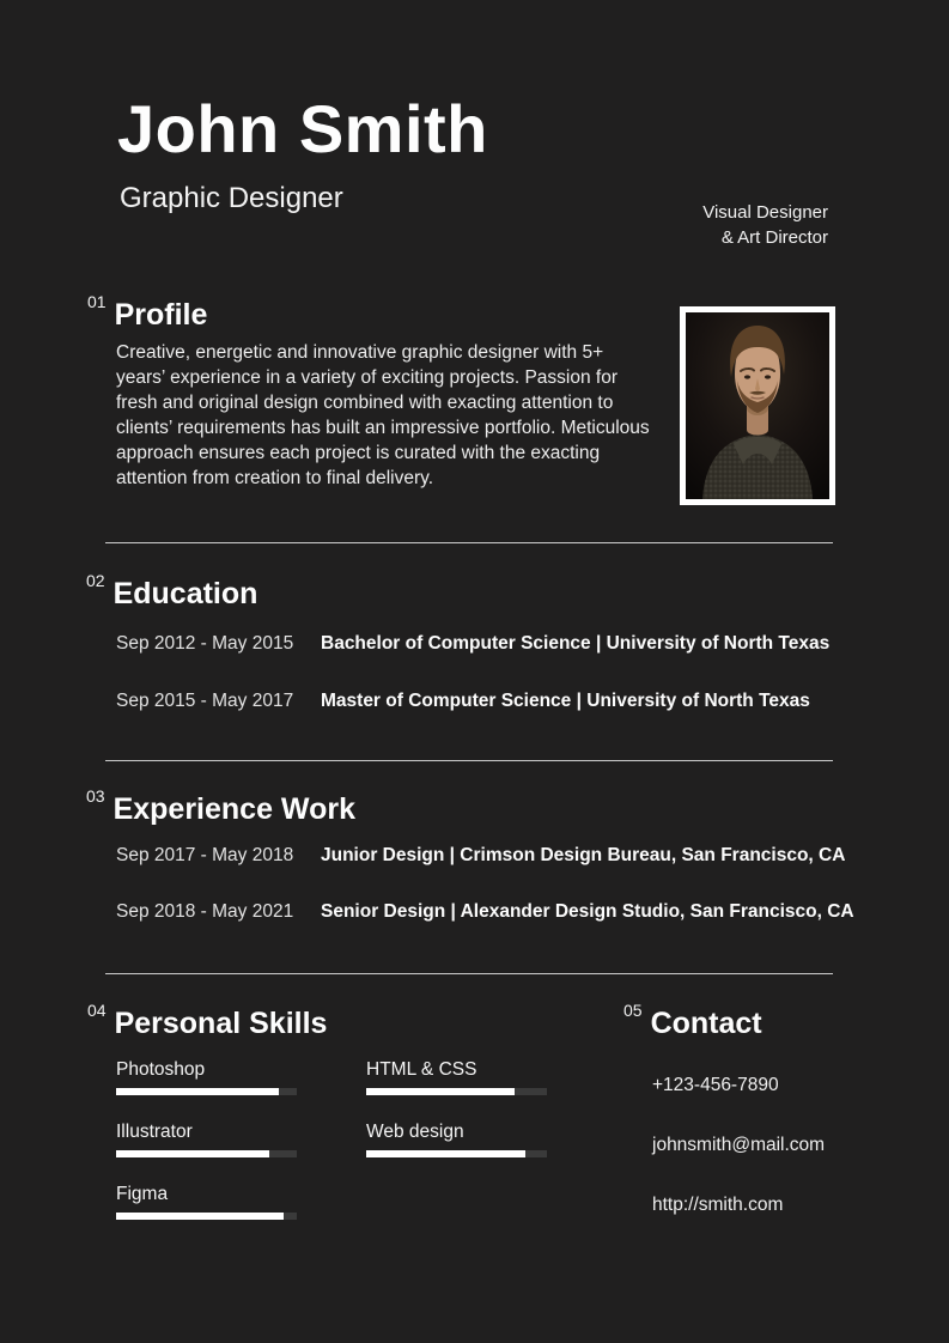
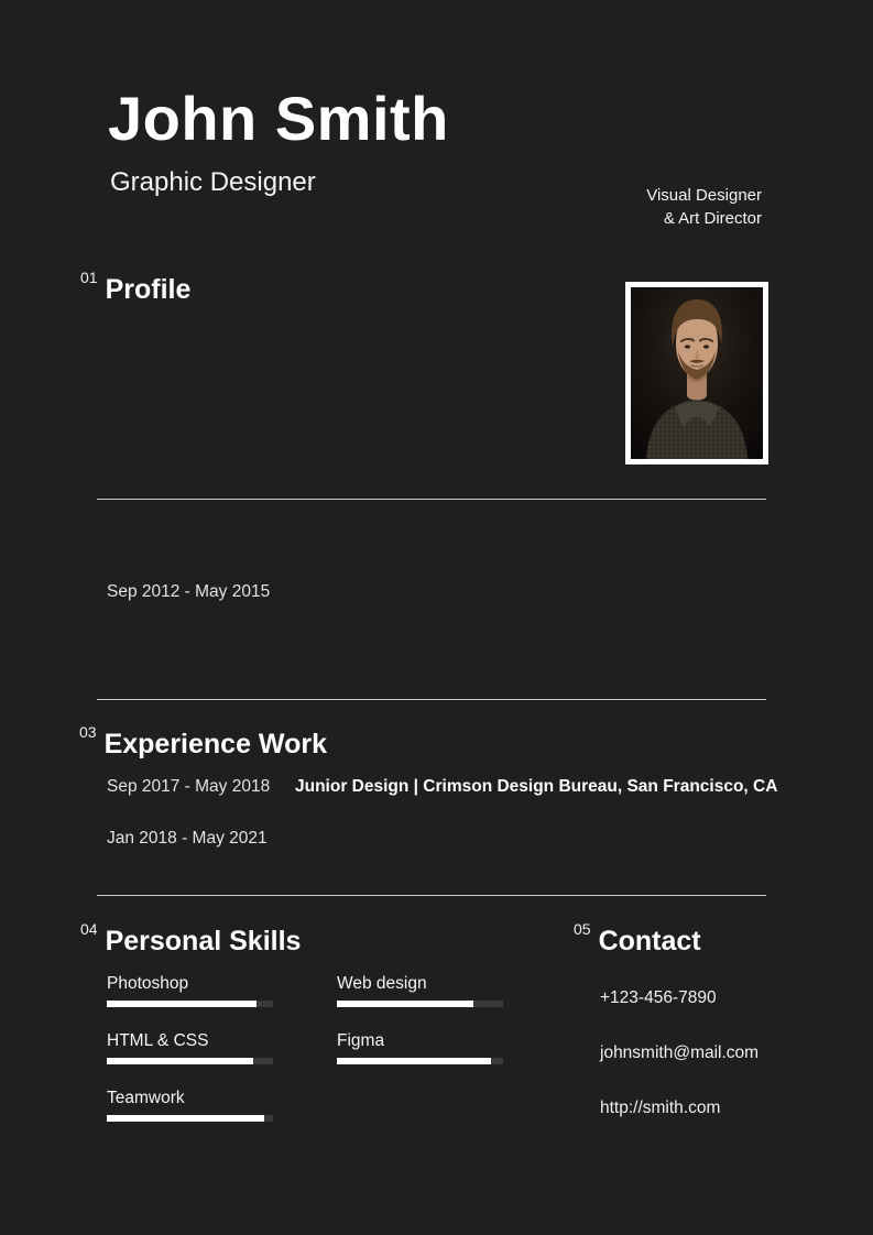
  John Smith
  Graphic Designer
  Visual Designer
  & Art Director
  01
  Profile
- Creative, energetic and innovative graphic designer with 5+ years’ experience in a variety of exciting projects. Passion for fresh and original design combined with exacting attention to clients’ requirements has built an impressive portfolio. Meticulous approach ensures each project is curated with the exacting attention from creation to final delivery.
- 02
- Education
  Sep 2012 - May 2015
- Bachelor of Computer Science | University of North Texas
- Sep 2015 - May 2017
- Master of Computer Science | University of North Texas
  03
  Experience Work
  Sep 2017 - May 2018
  Junior Design | Crimson Design Bureau, San Francisco, CA
- Sep 2018 - May 2021
+ Jan 2018 - May 2021
- Senior Design | Alexander Design Studio, San Francisco, CA
  04
  Personal Skills
  Photoshop
- HTML & CSS
+ Web design
- Illustrator
- Web design
+ HTML & CSS
  Figma
+ Teamwork
  05
  Contact
  +123-456-7890
  johnsmith@mail.com
  http://smith.com
